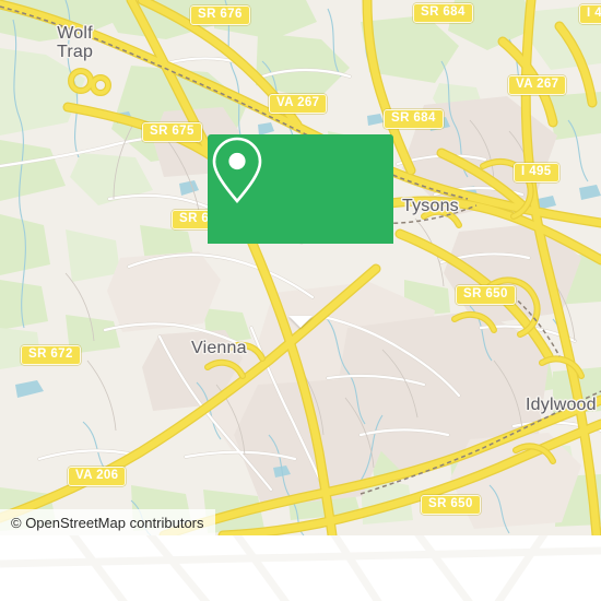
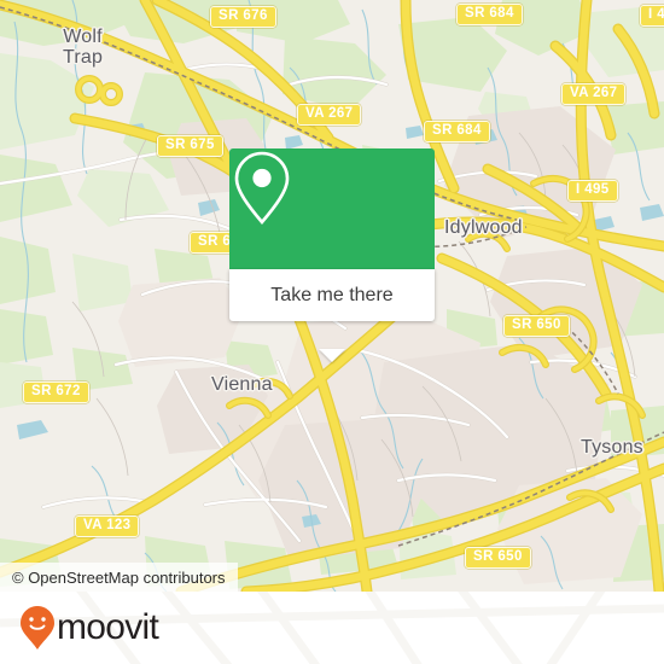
  Wolf
  Trap
- Tysons
+ Idylwood
  Vienna
- Idylwood
+ Tysons
  SR 676
  SR 684
  VA 267
  VA 267
  SR 684
  SR 675
  I 495
  SR 6
  SR 650
  SR 672
- VA 206
+ VA 123
  SR 650
+ Take me there
  © OpenStreetMap contributors
+ moovit
